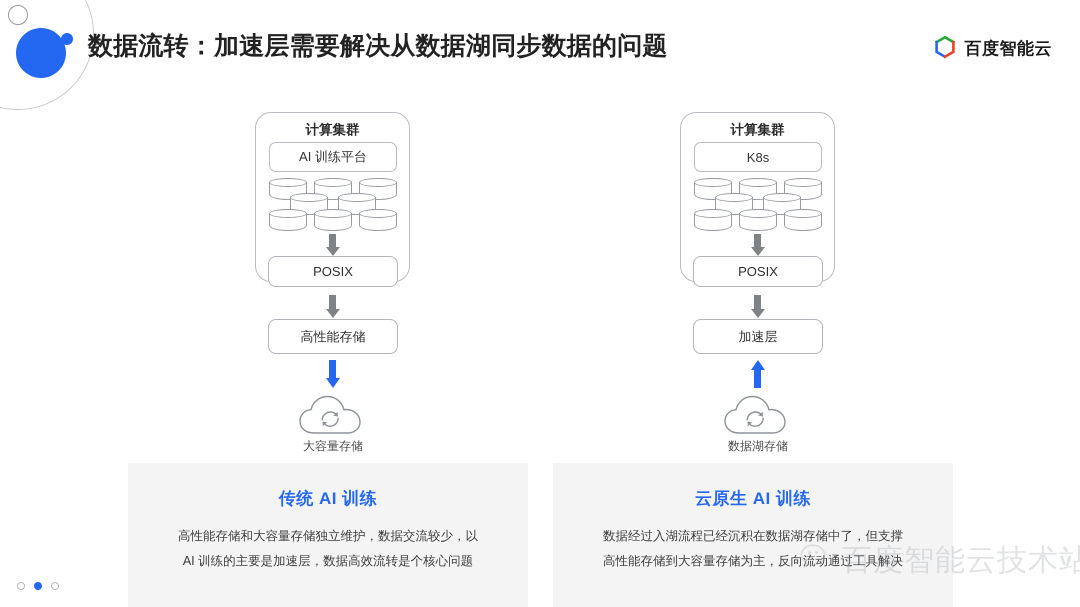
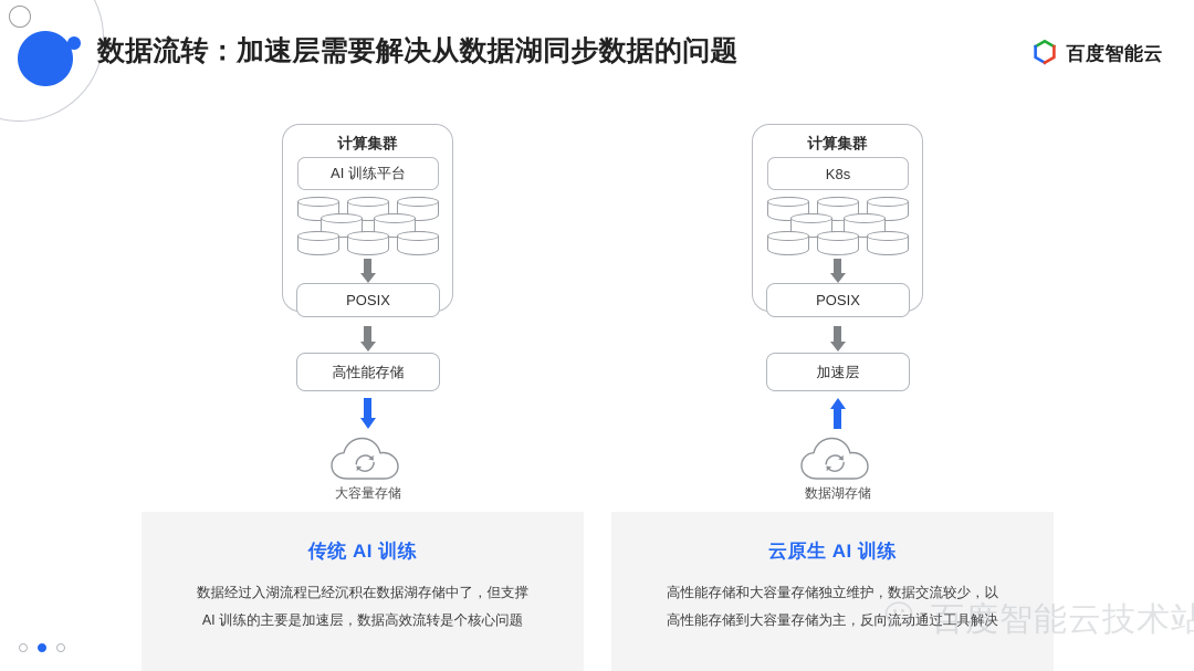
  数据流转：加速层需要解决从数据湖同步数据的问题
  百度智能云
  计算集群
  AI 训练平台
  POSIX
  高性能存储
  大容量存储
  计算集群
  K8s
  POSIX
  加速层
  数据湖存储
  传统 AI 训练
- 高性能存储和大容量存储独立维护，数据交流较少，以
+ 数据经过入湖流程已经沉积在数据湖存储中了，但支撑
  AI 训练的主要是加速层，数据高效流转是个核心问题
  云原生 AI 训练
- 数据经过入湖流程已经沉积在数据湖存储中了，但支撑
+ 高性能存储和大容量存储独立维护，数据交流较少，以
  高性能存储到大容量存储为主，反向流动通过工具解决
  百度智能云技术站
